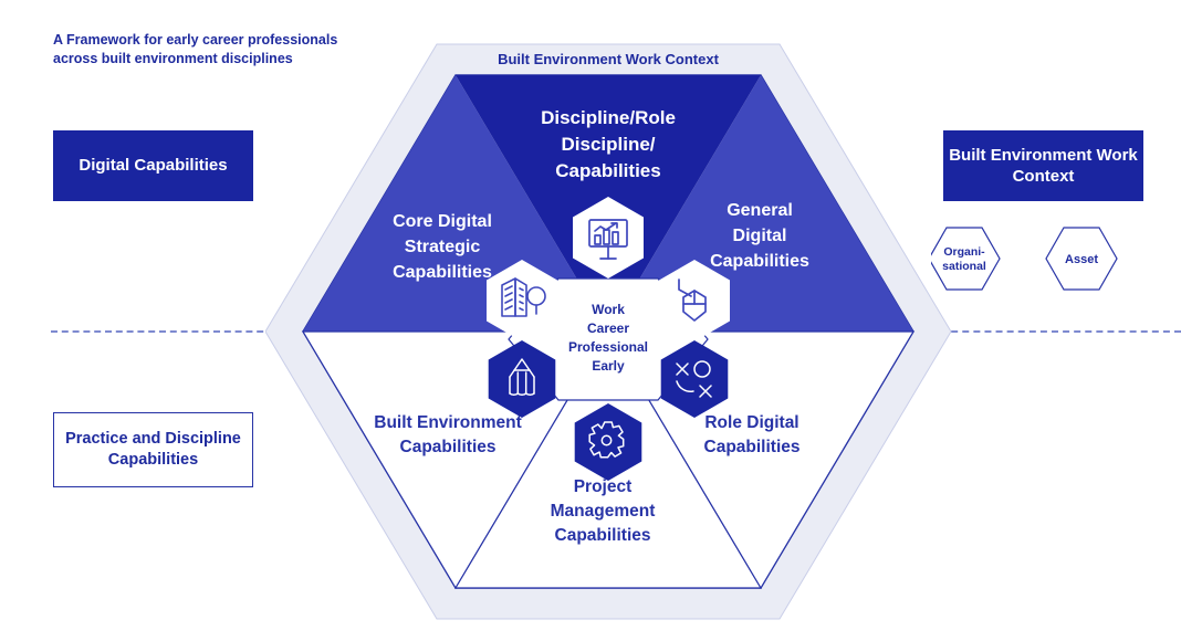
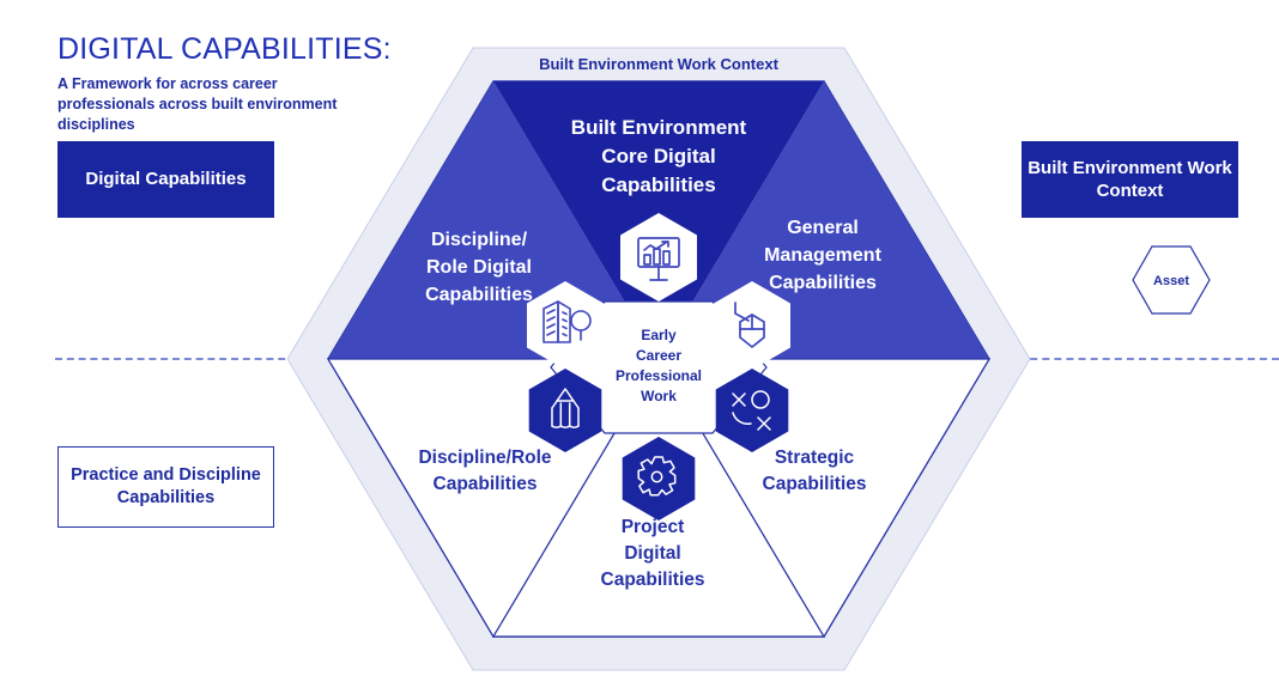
+ DIGITAL CAPABILITIES:
- A Framework for early career professionals across built environment disciplines
+ A Framework for across career professionals across built environment disciplines
  Digital Capabilities
  Practice and Discipline Capabilities
  Built Environment Work Context
  Built Environment Work Context
- Discipline/Role
+ Built Environment
- Discipline/
+ Core Digital
  Capabilities
- Core Digital
+ Discipline/
- Strategic
+ Role Digital
  Capabilities
  General
- Digital
+ Management
  Capabilities
- Built Environment
+ Discipline/Role
  Capabilities
  Project
- Management
+ Digital
  Capabilities
- Role Digital
+ Strategic
  Capabilities
- Work
+ Early
  Career
  Professional
- Early
+ Work
- Organi-
- sational
  Asset
